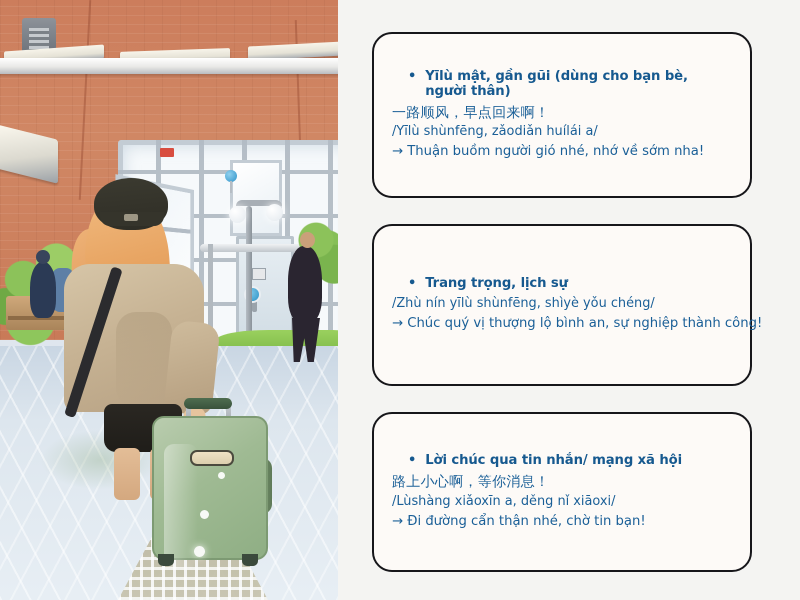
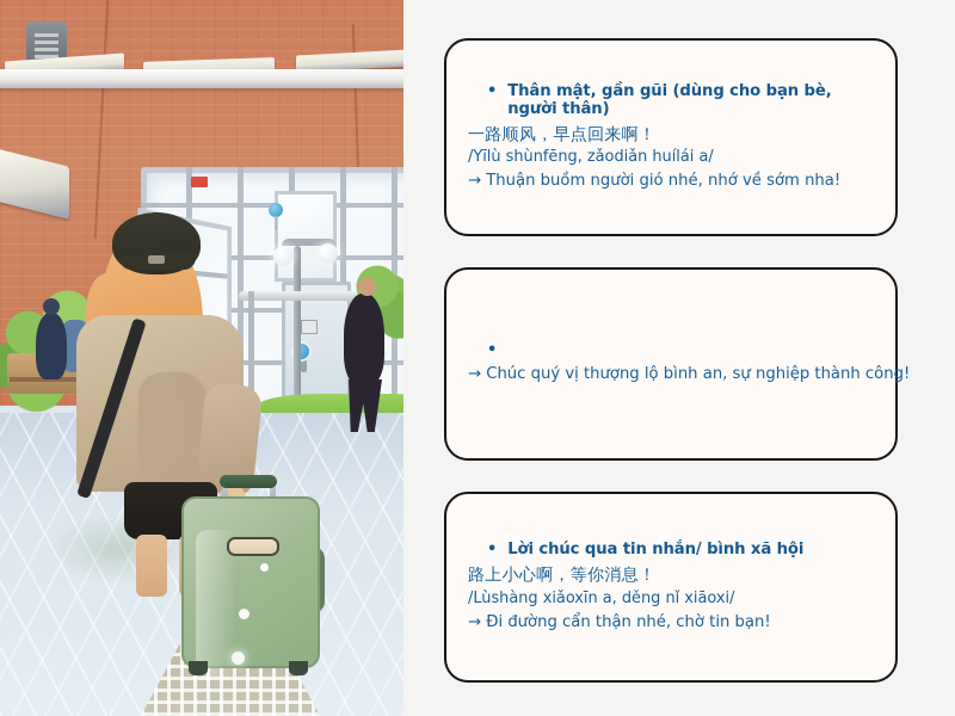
  •
- Yīlù mật, gần gũi (dùng cho bạn bè, người thân)
+ Thân mật, gần gũi (dùng cho bạn bè, người thân)
  一路顺风，早点回来啊！
  /Yīlù shùnfēng, zǎodiǎn huílái a/
  → Thuận buồm người gió nhé, nhớ về sớm nha!
  •
- Trang trọng, lịch sự
- /Zhù nín yīlù shùnfēng, shìyè yǒu chéng/
  → Chúc quý vị thượng lộ bình an, sự nghiệp thành công!
  •
- Lời chúc qua tin nhắn/ mạng xã hội
+ Lời chúc qua tin nhắn/ bình xã hội
  路上小心啊，等你消息！
  /Lùshàng xiǎoxīn a, děng nǐ xiāoxi/
  → Đi đường cẩn thận nhé, chờ tin bạn!
